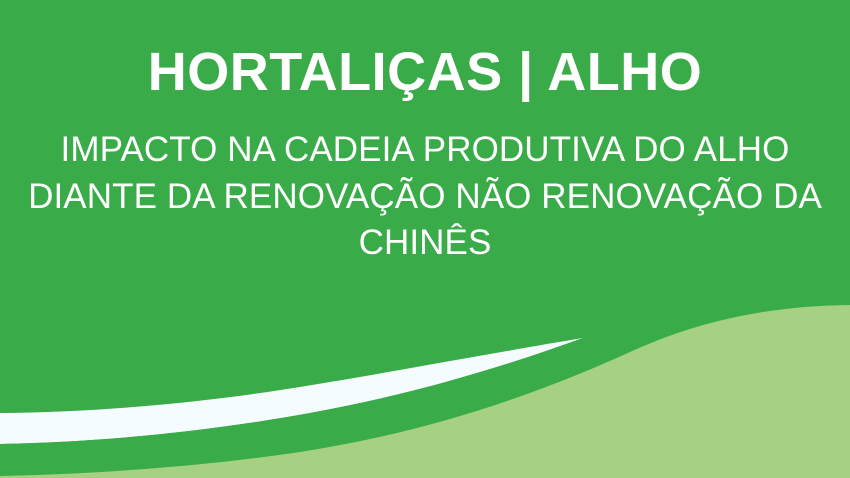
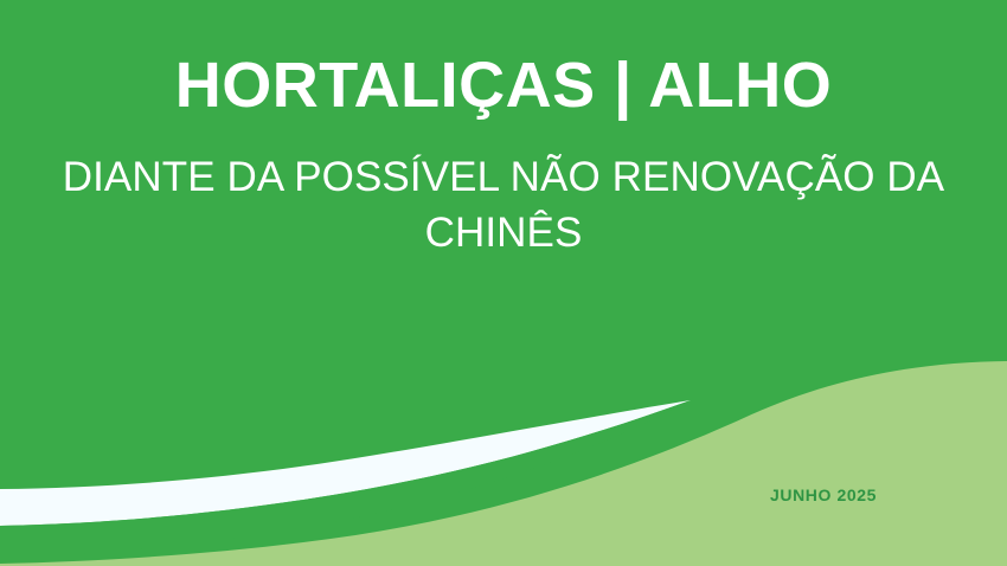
  HORTALIÇAS | ALHO
- IMPACTO NA CADEIA PRODUTIVA DO ALHO
- DIANTE DA RENOVAÇÃO NÃO RENOVAÇÃO DA
+ DIANTE DA POSSÍVEL NÃO RENOVAÇÃO DA
  CHINÊS
+ JUNHO 2025
